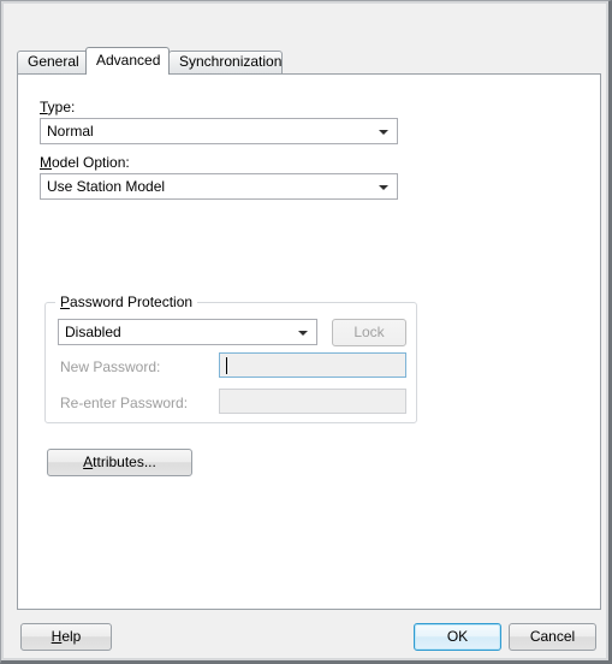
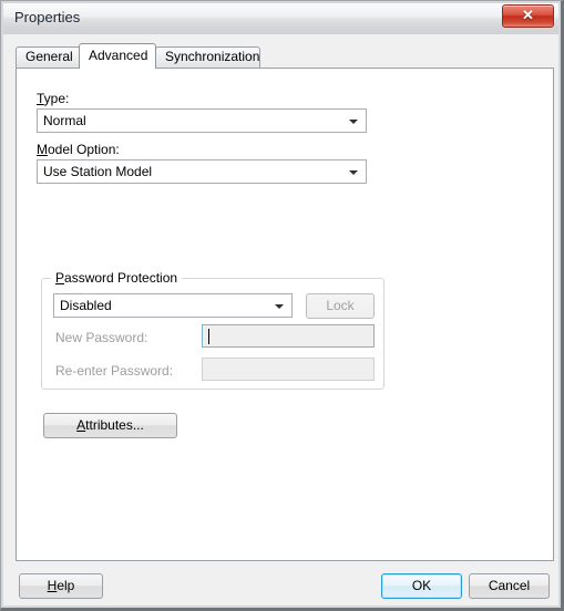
+ Properties
+ ✕
  General
  Advanced
  Synchronization
  Type:
  Normal
  Model Option:
  Use Station Model
  Password Protection
  Disabled
  Lock
  New Password:
  Re-enter Password:
  Attributes...
  Help
  OK
  Cancel
